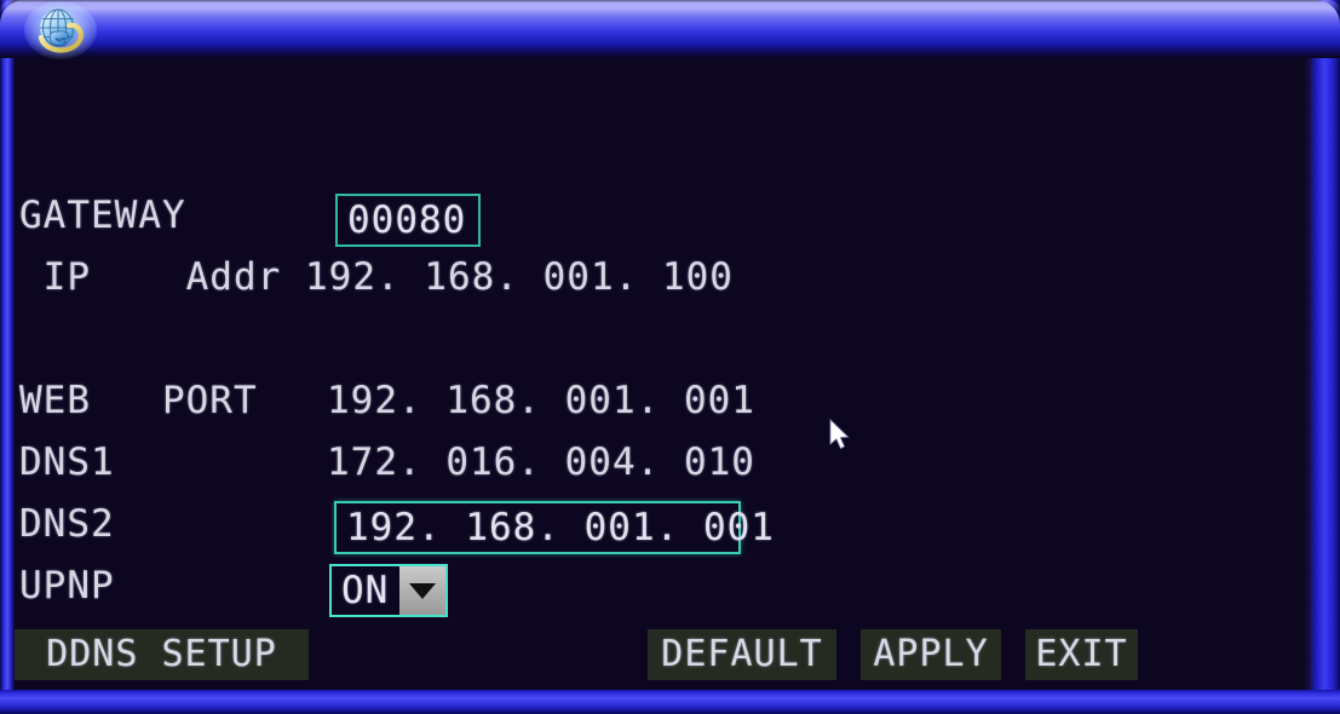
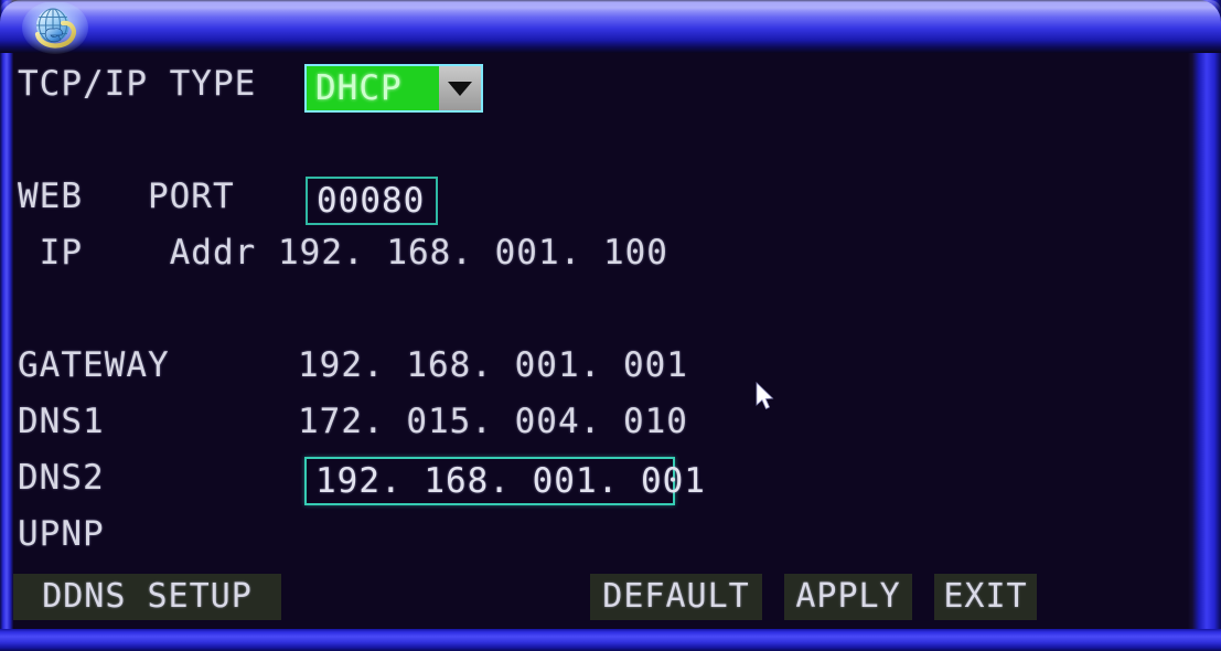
+ TCP/IP TYPE
+ DHCP
- GATEWAY
+ WEB PORT
  00080
  IP Addr
  192. 168. 001. 100
- WEB PORT
+ GATEWAY
  192. 168. 001. 001
  DNS1
- 172. 016. 004. 010
+ 172. 015. 004. 010
  DNS2
  192. 168. 001. 001
  UPNP
- ON
  DDNS SETUP
  DEFAULT
  APPLY
  EXIT
